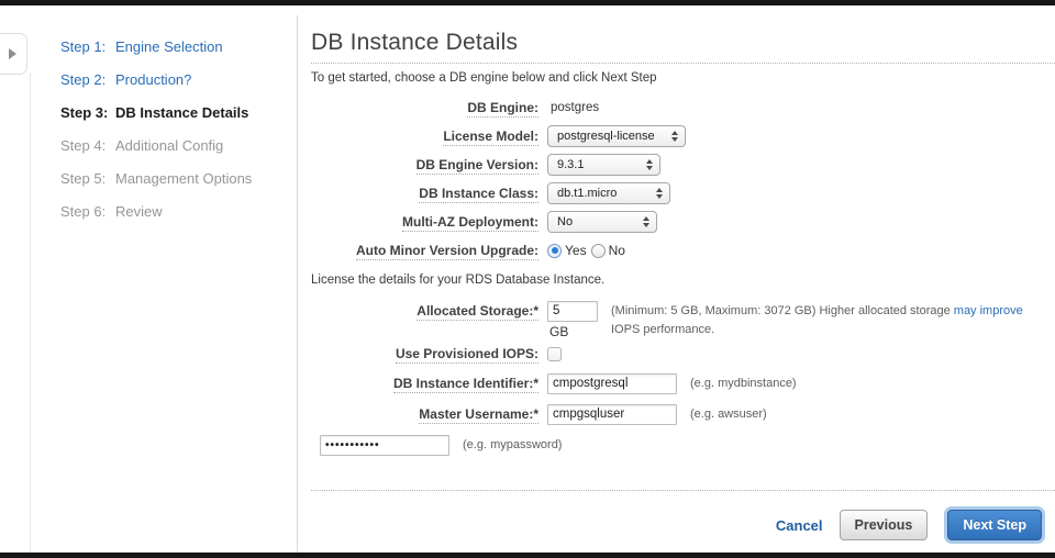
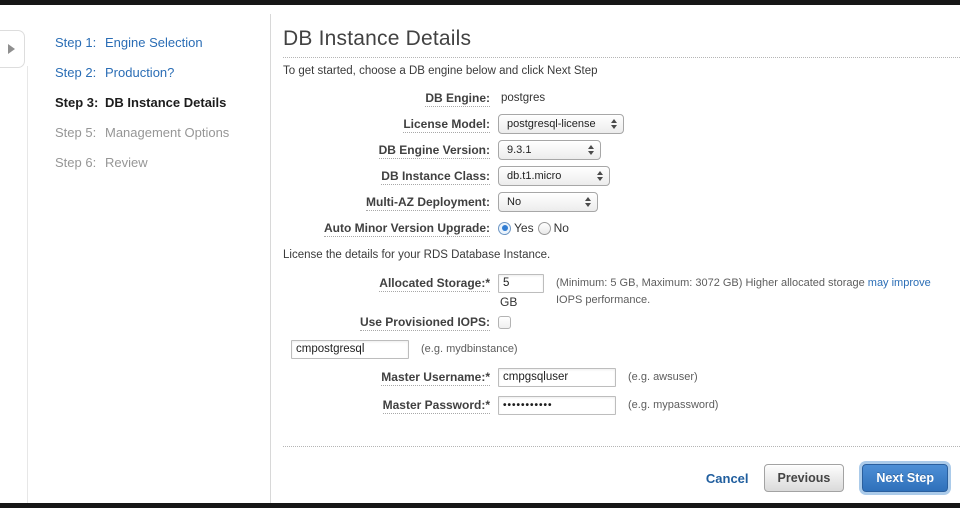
  Step 1:
  Engine Selection
  Step 2:
  Production?
  Step 3:
  DB Instance Details
- Step 4:
- Additional Config
  Step 5:
  Management Options
  Step 6:
  Review
  DB Instance Details
  To get started, choose a DB engine below and click Next Step
  DB Engine:
  postgres
  License Model:
  postgresql-license
  DB Engine Version:
  9.3.1
  DB Instance Class:
  db.t1.micro
  Multi-AZ Deployment:
  No
  Auto Minor Version Upgrade:
  Yes
  No
  License the details for your RDS Database Instance.
  Allocated Storage:*
  5
  GB
  (Minimum: 5 GB, Maximum: 3072 GB) Higher allocated storage may improve IOPS performance.
  Use Provisioned IOPS:
- DB Instance Identifier:*
  cmpostgresql
  (e.g. mydbinstance)
  Master Username:*
  cmpgsqluser
  (e.g. awsuser)
+ Master Password:*
  •••••••••••
  (e.g. mypassword)
  Cancel
  Previous
  Next Step
